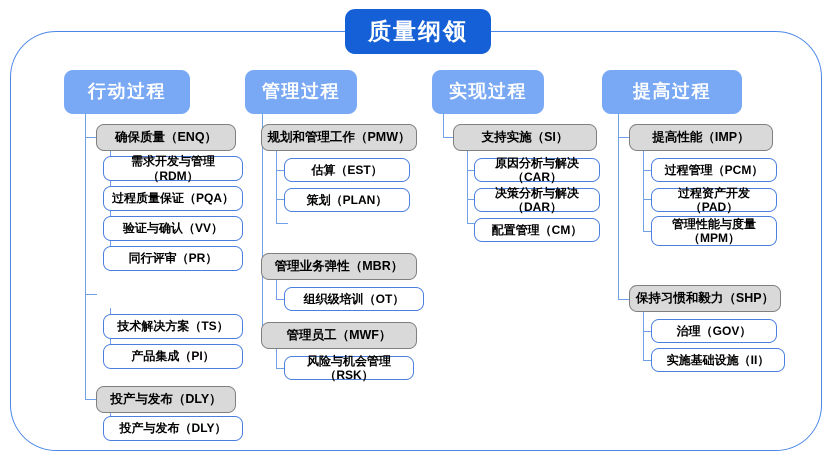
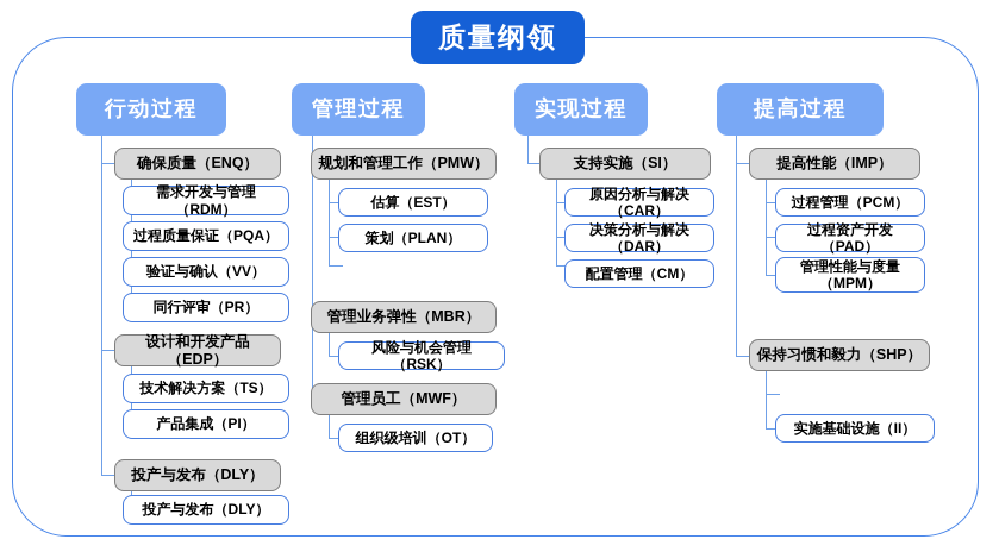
  质量纲领
  行动过程
  确保质量（ENQ）
  需求开发与管理（RDM）
  过程质量保证（PQA）
  验证与确认（VV）
  同行评审（PR）
+ 设计和开发产品（EDP）
  技术解决方案（TS）
  产品集成（PI）
  投产与发布（DLY）
  投产与发布（DLY）
  管理过程
  规划和管理工作（PMW）
  估算（EST）
  策划（PLAN）
  管理业务弹性（MBR）
- 组织级培训（OT）
+ 风险与机会管理（RSK）
  管理员工（MWF）
- 风险与机会管理（RSK）
+ 组织级培训（OT）
  实现过程
  支持实施（SI）
  原因分析与解决（CAR）
  决策分析与解决（DAR）
  配置管理（CM）
  提高过程
  提高性能（IMP）
  过程管理（PCM）
  过程资产开发（PAD）
  管理性能与度量
  （MPM）
  保持习惯和毅力（SHP）
- 治理（GOV）
  实施基础设施（II）
